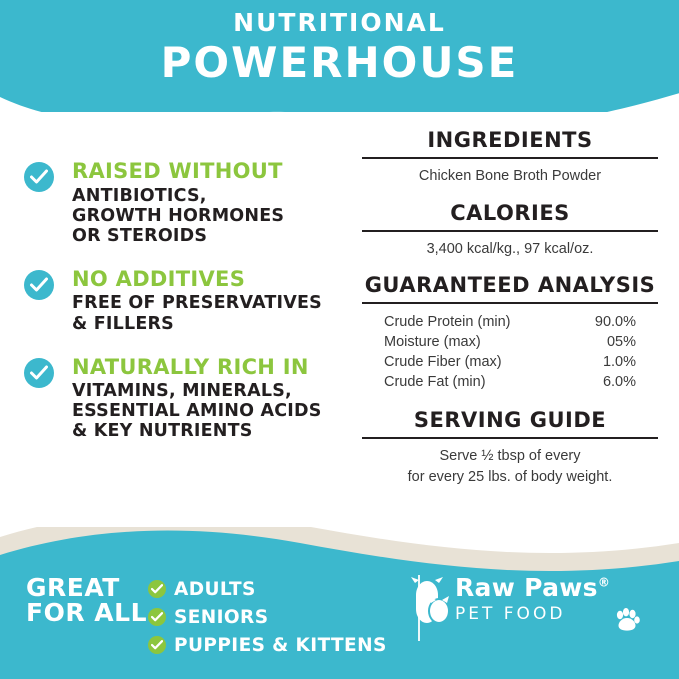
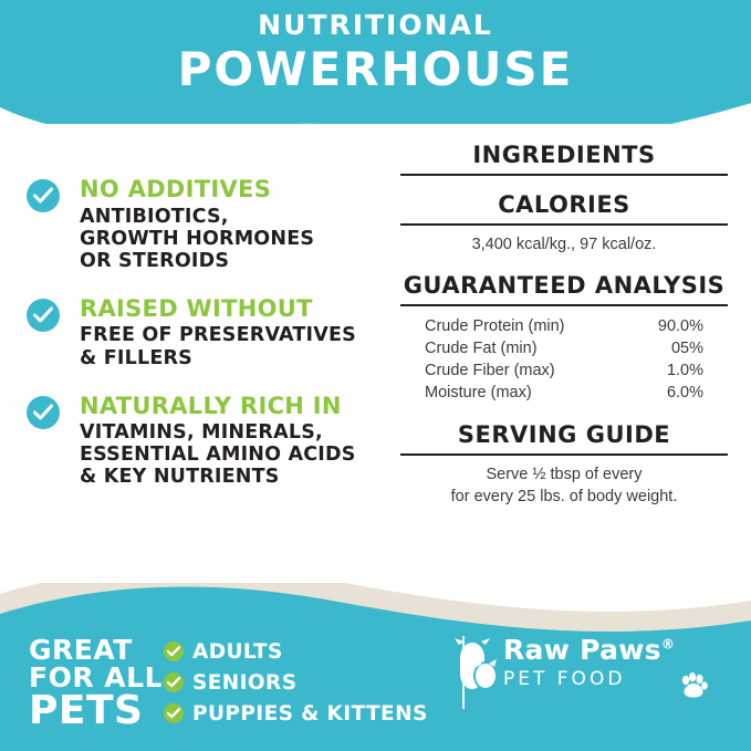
  NUTRITIONAL
  POWERHOUSE
- RAISED WITHOUT
+ NO ADDITIVES
  ANTIBIOTICS,
  GROWTH HORMONES
  OR STEROIDS
- NO ADDITIVES
+ RAISED WITHOUT
  FREE OF PRESERVATIVES
  & FILLERS
  NATURALLY RICH IN
  VITAMINS, MINERALS,
  ESSENTIAL AMINO ACIDS
  & KEY NUTRIENTS
  INGREDIENTS
- Chicken Bone Broth Powder
  CALORIES
  3,400 kcal/kg., 97 kcal/oz.
  GUARANTEED ANALYSIS
  Crude Protein (min)	90.0%
- Moisture (max)	05%
+ Crude Fat (min)	05%
  Crude Fiber (max)	1.0%
- Crude Fat (min)	6.0%
+ Moisture (max)	6.0%
  SERVING GUIDE
  Serve ½ tbsp of every
  for every 25 lbs. of body weight.
  GREAT
  FOR ALL
+ PETS
  ADULTS
  SENIORS
  PUPPIES & KITTENS
  Raw Paws®
  PET FOOD
